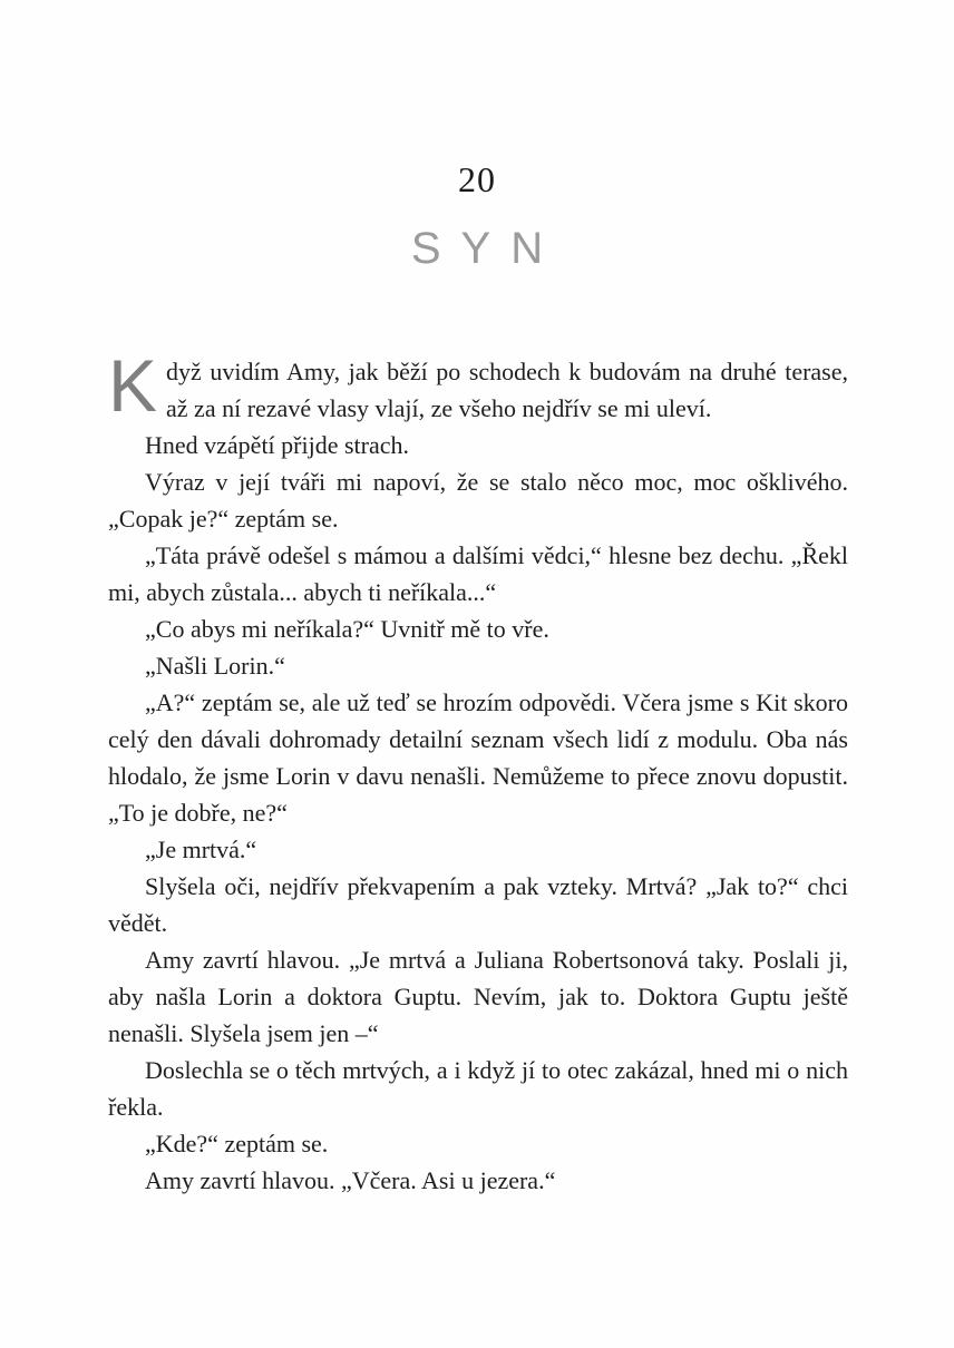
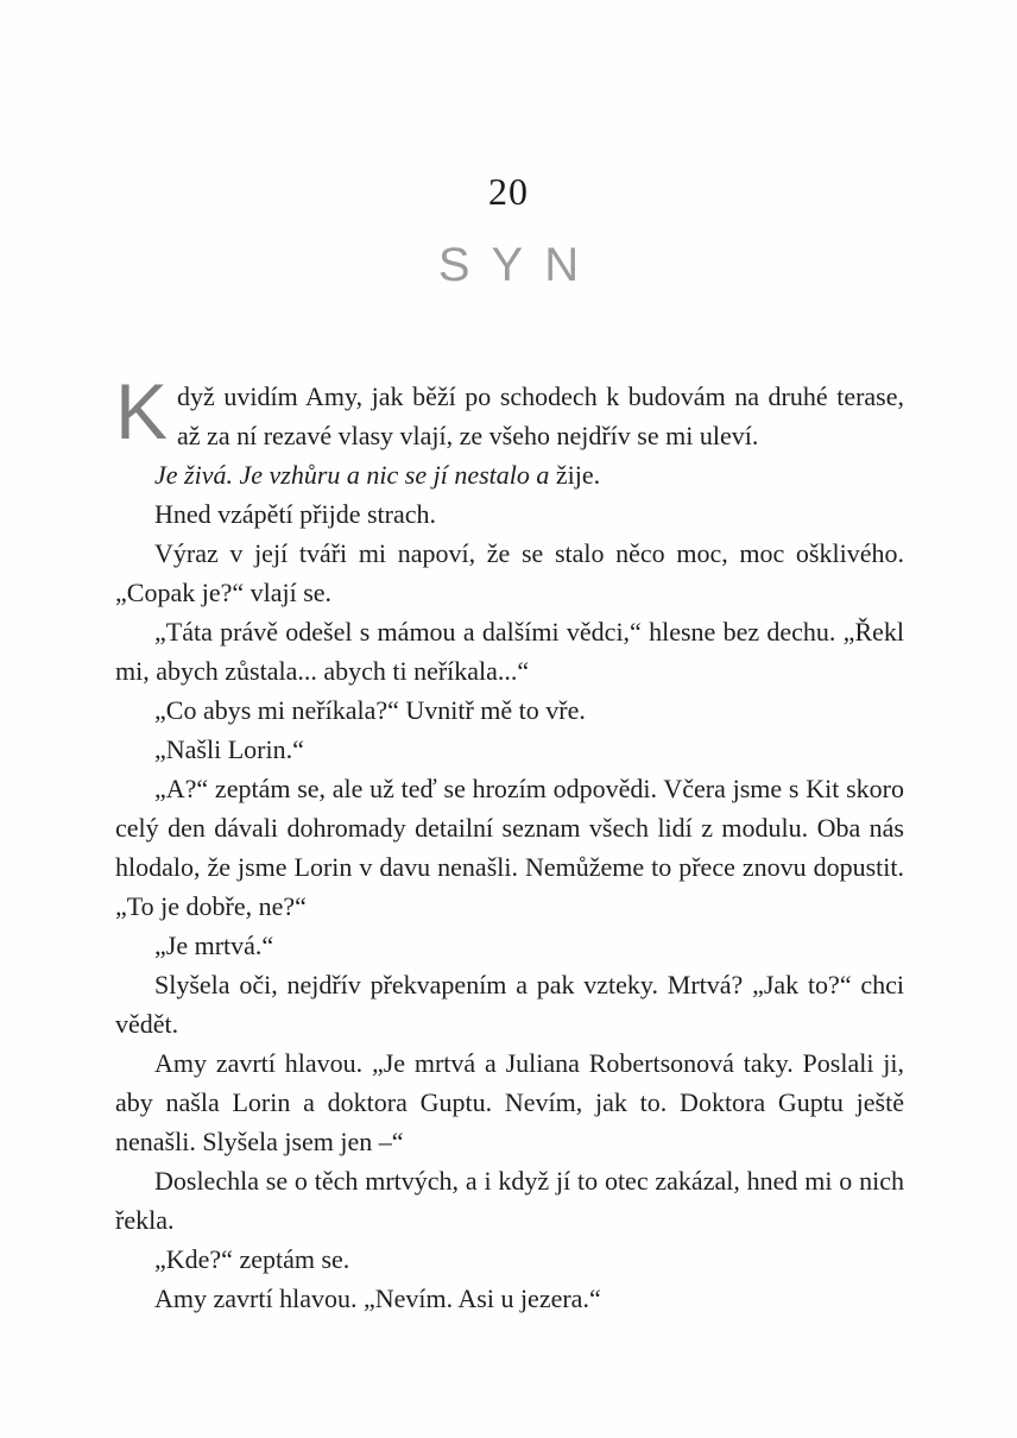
  20
  SYN
  K
  dyž uvidím Amy, jak běží po schodech k budovám na druhé terase, až za ní rezavé vlasy vlají, ze všeho nejdřív se mi uleví.
+ Je živá. Je vzhůru a nic se jí nestalo a žije.
  Hned vzápětí přijde strach.
- Výraz v její tváři mi napoví, že se stalo něco moc, moc ošklivého. „Copak je?“ zeptám se.
+ Výraz v její tváři mi napoví, že se stalo něco moc, moc ošklivého. „Copak je?“ vlají se.
  „Táta právě odešel s mámou a dalšími vědci,“ hlesne bez dechu. „Řekl mi, abych zůstala... abych ti neříkala...“
  „Co abys mi neříkala?“ Uvnitř mě to vře.
  „Našli Lorin.“
  „A?“ zeptám se, ale už teď se hrozím odpovědi. Včera jsme s Kit skoro celý den dávali dohromady detailní seznam všech lidí z modulu. Oba nás hlodalo, že jsme Lorin v davu nenašli. Nemůžeme to přece znovu dopustit. „To je dobře, ne?“
  „Je mrtvá.“
  Slyšela oči, nejdřív překvapením a pak vzteky. Mrtvá? „Jak to?“ chci vědět.
  Amy zavrtí hlavou. „Je mrtvá a Juliana Robertsonová taky. Poslali ji, aby našla Lorin a doktora Guptu. Nevím, jak to. Doktora Guptu ještě nenašli. Slyšela jsem jen –“
  Doslechla se o těch mrtvých, a i když jí to otec zakázal, hned mi o nich řekla.
  „Kde?“ zeptám se.
- Amy zavrtí hlavou. „Včera. Asi u jezera.“
+ Amy zavrtí hlavou. „Nevím. Asi u jezera.“
